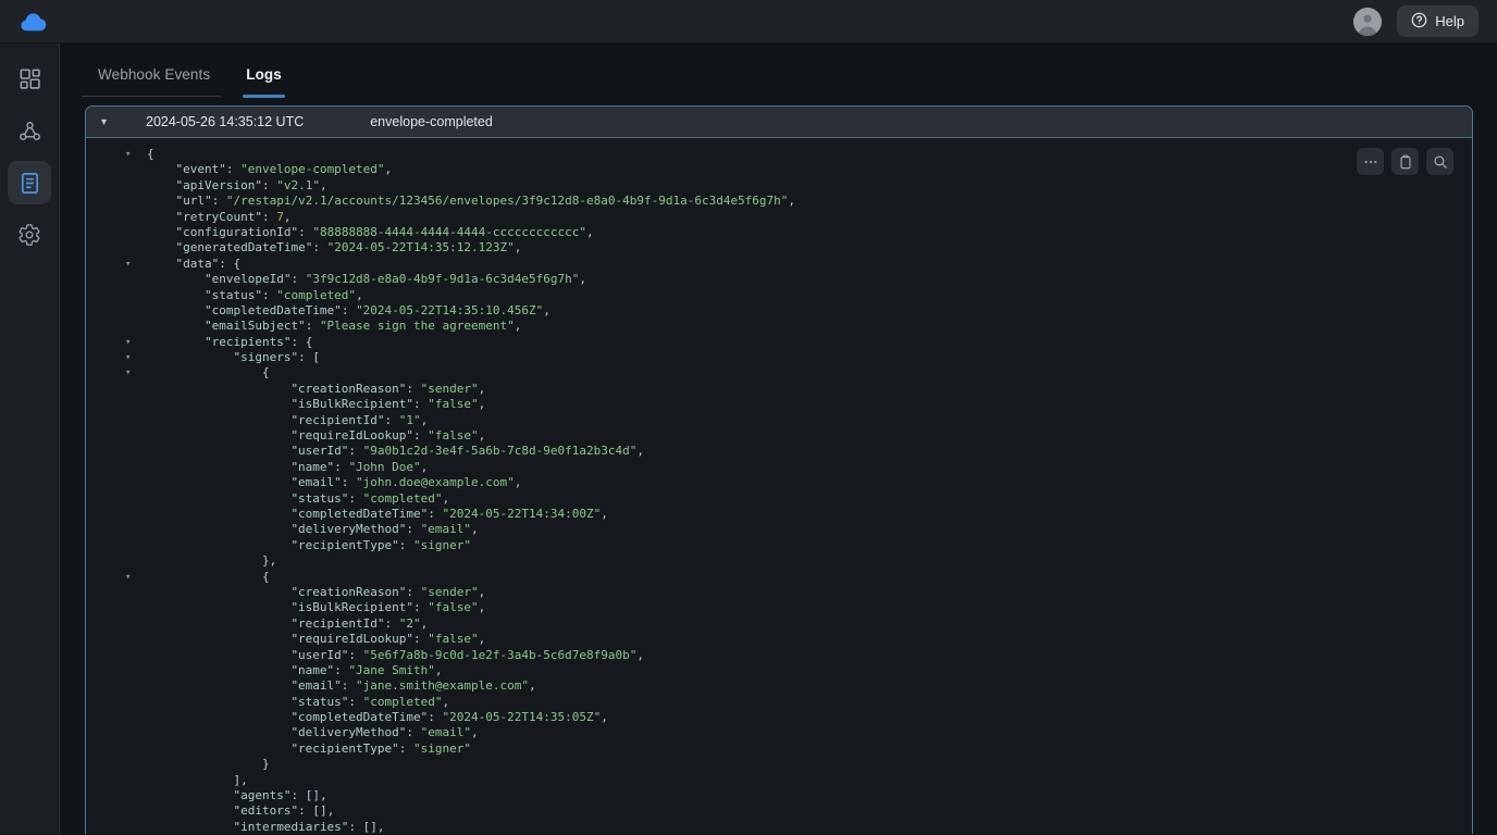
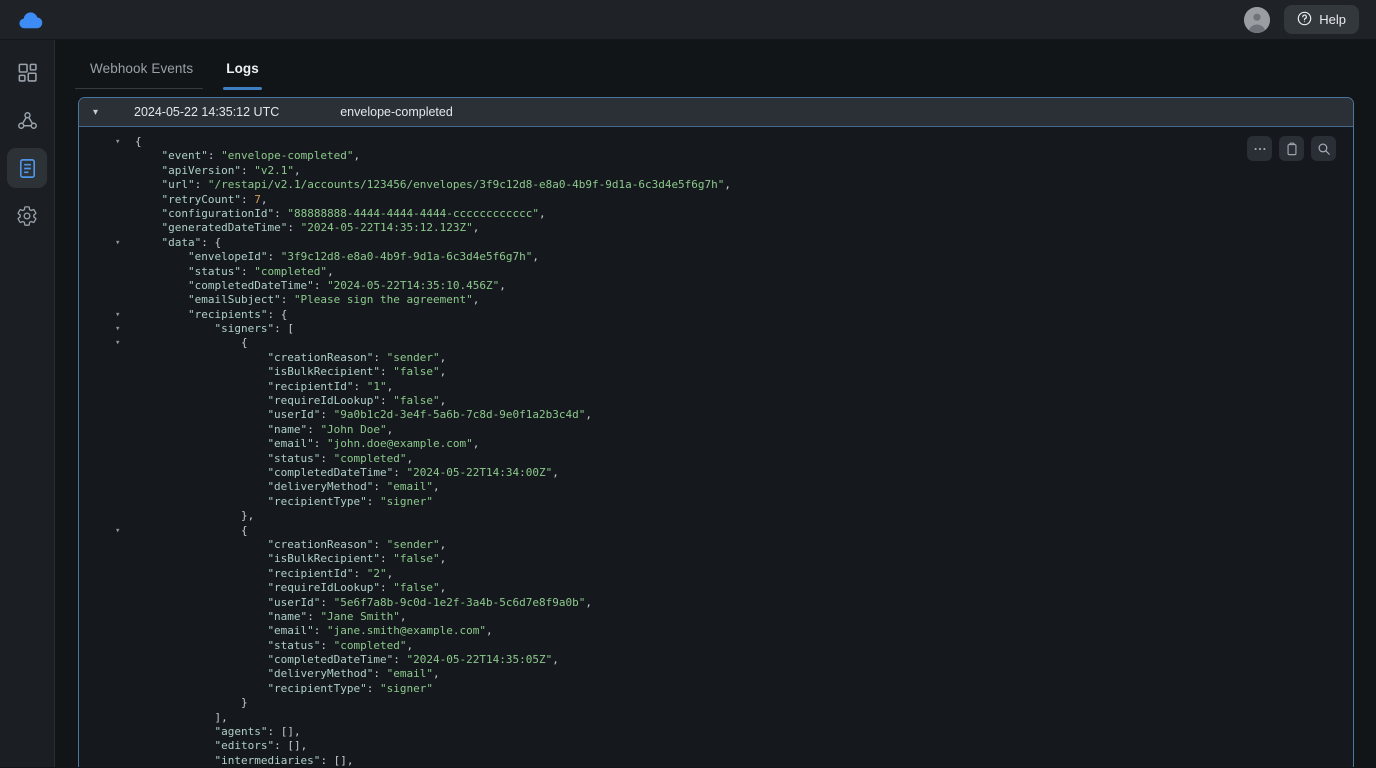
  Help
  Webhook Events
  Logs
  ▾
- 2024-05-26 14:35:12 UTC
+ 2024-05-22 14:35:12 UTC
  envelope-completed
  ▾
  {
  "event": "envelope-completed",
  "apiVersion": "v2.1",
  "url": "/restapi/v2.1/accounts/123456/envelopes/3f9c12d8-e8a0-4b9f-9d1a-6c3d4e5f6g7h",
  "retryCount": 7,
  "configurationId": "88888888-4444-4444-4444-cccccccccccc",
  "generatedDateTime": "2024-05-22T14:35:12.123Z",
  ▾
  "data": {
  "envelopeId": "3f9c12d8-e8a0-4b9f-9d1a-6c3d4e5f6g7h",
  "status": "completed",
  "completedDateTime": "2024-05-22T14:35:10.456Z",
  "emailSubject": "Please sign the agreement",
  ▾
  "recipients": {
  ▾
  "signers": [
  ▾
  {
  "creationReason": "sender",
  "isBulkRecipient": "false",
  "recipientId": "1",
  "requireIdLookup": "false",
  "userId": "9a0b1c2d-3e4f-5a6b-7c8d-9e0f1a2b3c4d",
  "name": "John Doe",
  "email": "john.doe@example.com",
  "status": "completed",
  "completedDateTime": "2024-05-22T14:34:00Z",
  "deliveryMethod": "email",
  "recipientType": "signer"
  },
  ▾
  {
  "creationReason": "sender",
  "isBulkRecipient": "false",
  "recipientId": "2",
  "requireIdLookup": "false",
  "userId": "5e6f7a8b-9c0d-1e2f-3a4b-5c6d7e8f9a0b",
  "name": "Jane Smith",
  "email": "jane.smith@example.com",
  "status": "completed",
  "completedDateTime": "2024-05-22T14:35:05Z",
  "deliveryMethod": "email",
  "recipientType": "signer"
  }
  ],
  "agents": [],
  "editors": [],
  "intermediaries": [],
